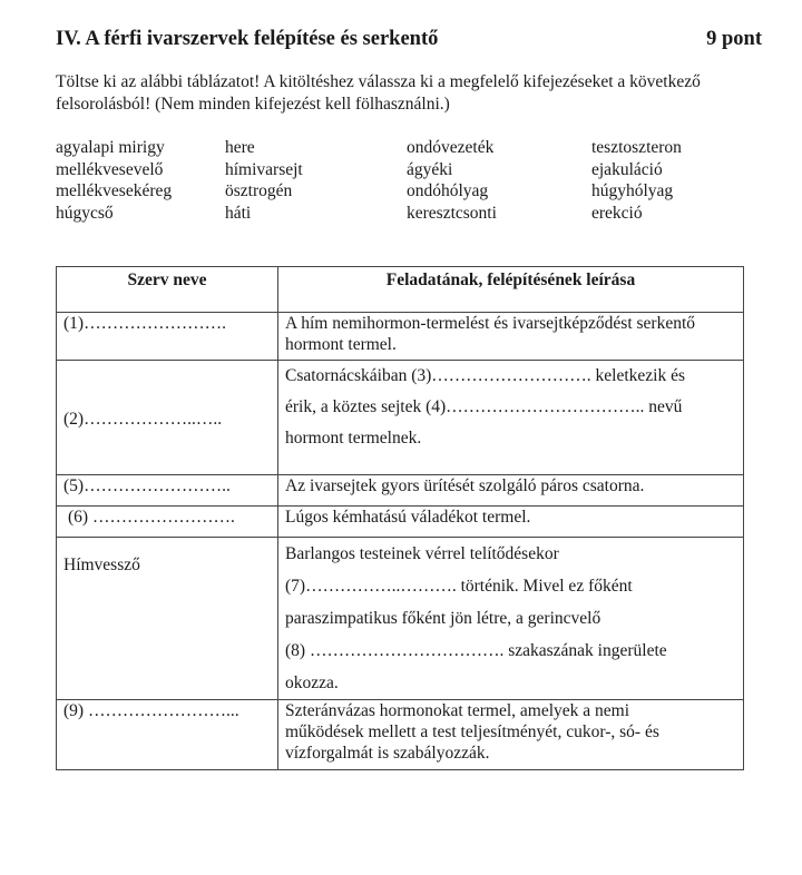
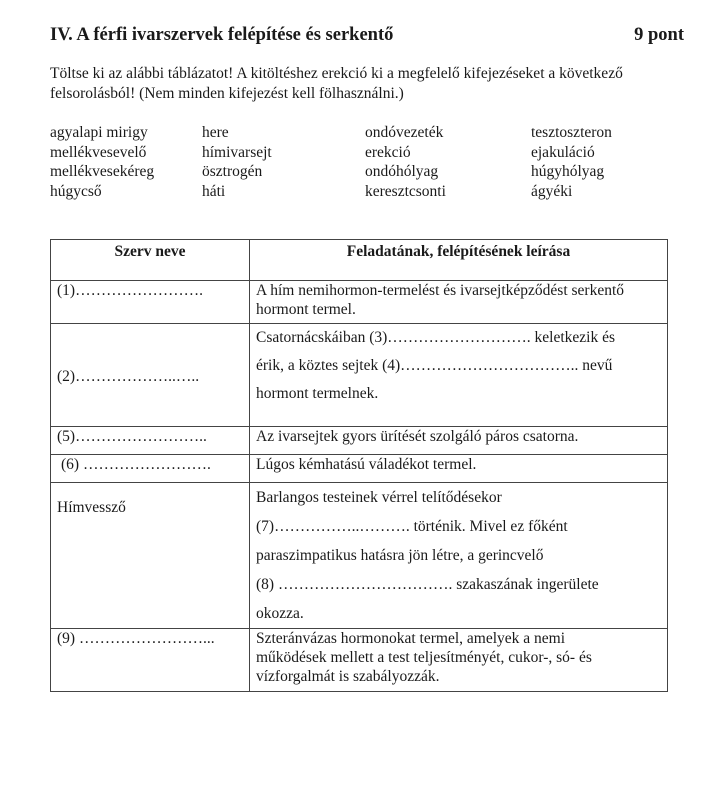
  IV. A férfi ivarszervek felépítése és serkentő
  9 pont
- Töltse ki az alábbi táblázatot! A kitöltéshez válassza ki a megfelelő kifejezéseket a következő
+ Töltse ki az alábbi táblázatot! A kitöltéshez erekció ki a megfelelő kifejezéseket a következő
  felsorolásból! (Nem minden kifejezést kell fölhasználni.)
  agyalapi mirigy
  here
  ondóvezeték
  tesztoszteron
  mellékvesevelő
  hímivarsejt
- ágyéki
+ erekció
  ejakuláció
  mellékvesekéreg
  ösztrogén
  ondóhólyag
  húgyhólyag
  húgycső
  háti
  keresztcsonti
- erekció
+ ágyéki
  Szerv neve	Feladatának, felépítésének leírása
  (1)…………………….	A hím nemihormon-termelést és ivarsejtképződést serkentő hormont termel.
  (2)………………..…..	Csatornácskáiban (3)………………………. keletkezik és érik, a köztes sejtek (4)…………………………….. nevű hormont termelnek.
  (5)……………………..	Az ivarsejtek gyors ürítését szolgáló páros csatorna.
  (6) …………………….	Lúgos kémhatású váladékot termel.
- Hímvessző	Barlangos testeinek vérrel telítődésekor (7)……………..………. történik. Mivel ez főként paraszimpatikus főként jön létre, a gerincvelő (8) ……………………………. szakaszának ingerülete okozza.
+ Hímvessző	Barlangos testeinek vérrel telítődésekor (7)……………..………. történik. Mivel ez főként paraszimpatikus hatásra jön létre, a gerincvelő (8) ……………………………. szakaszának ingerülete okozza.
  (9) ……………………...	Szteránvázas hormonokat termel, amelyek a nemi működések mellett a test teljesítményét, cukor-, só- és vízforgalmát is szabályozzák.
